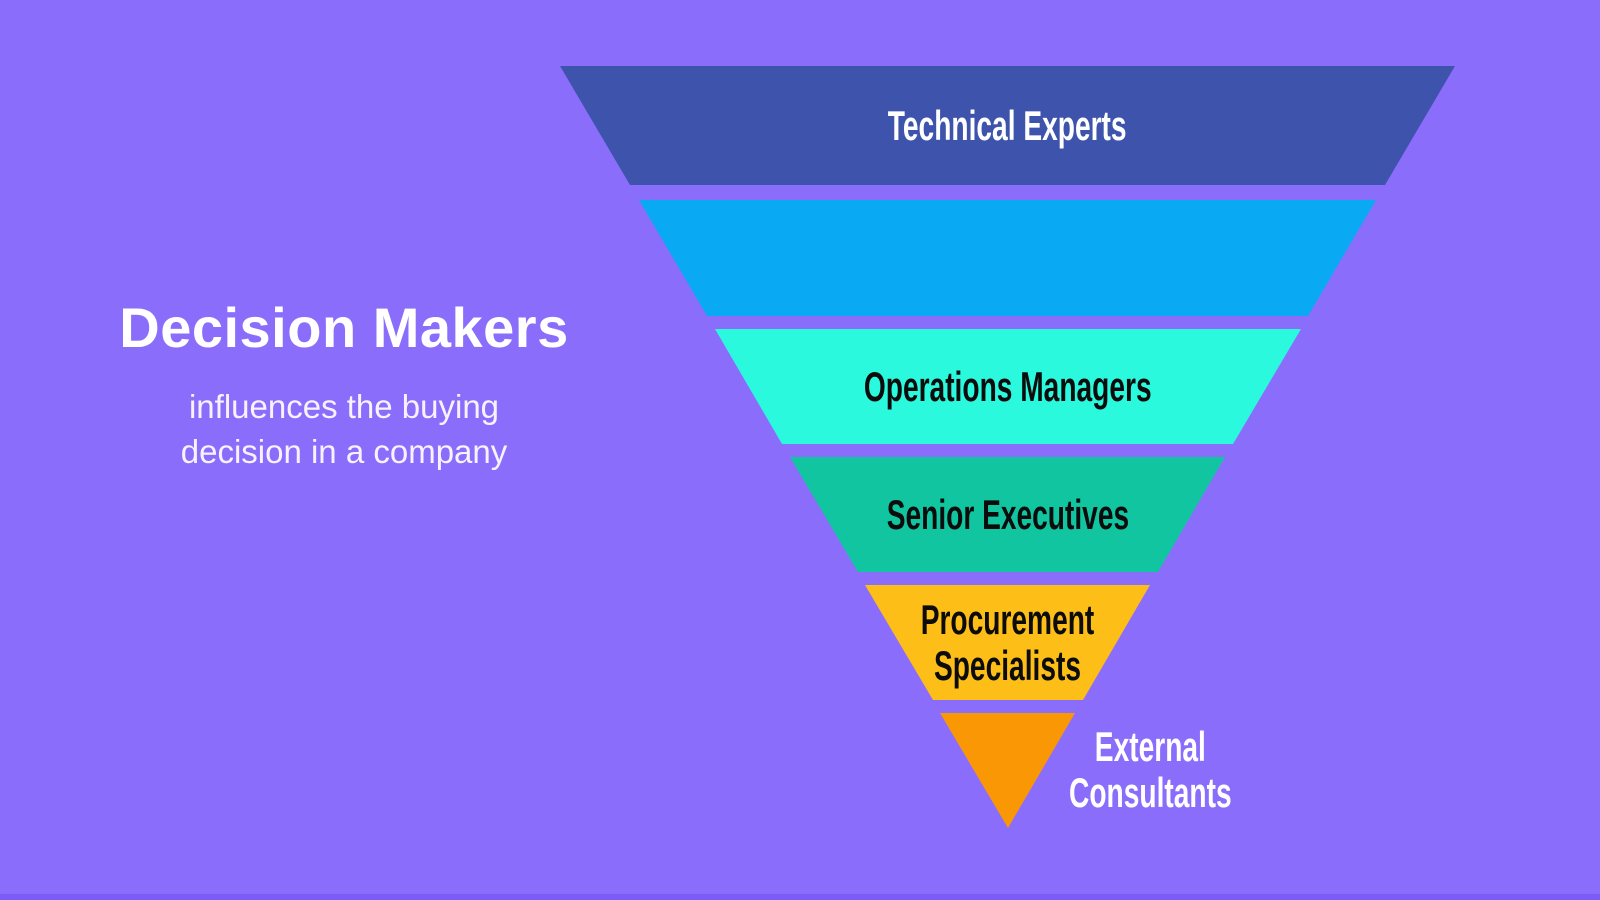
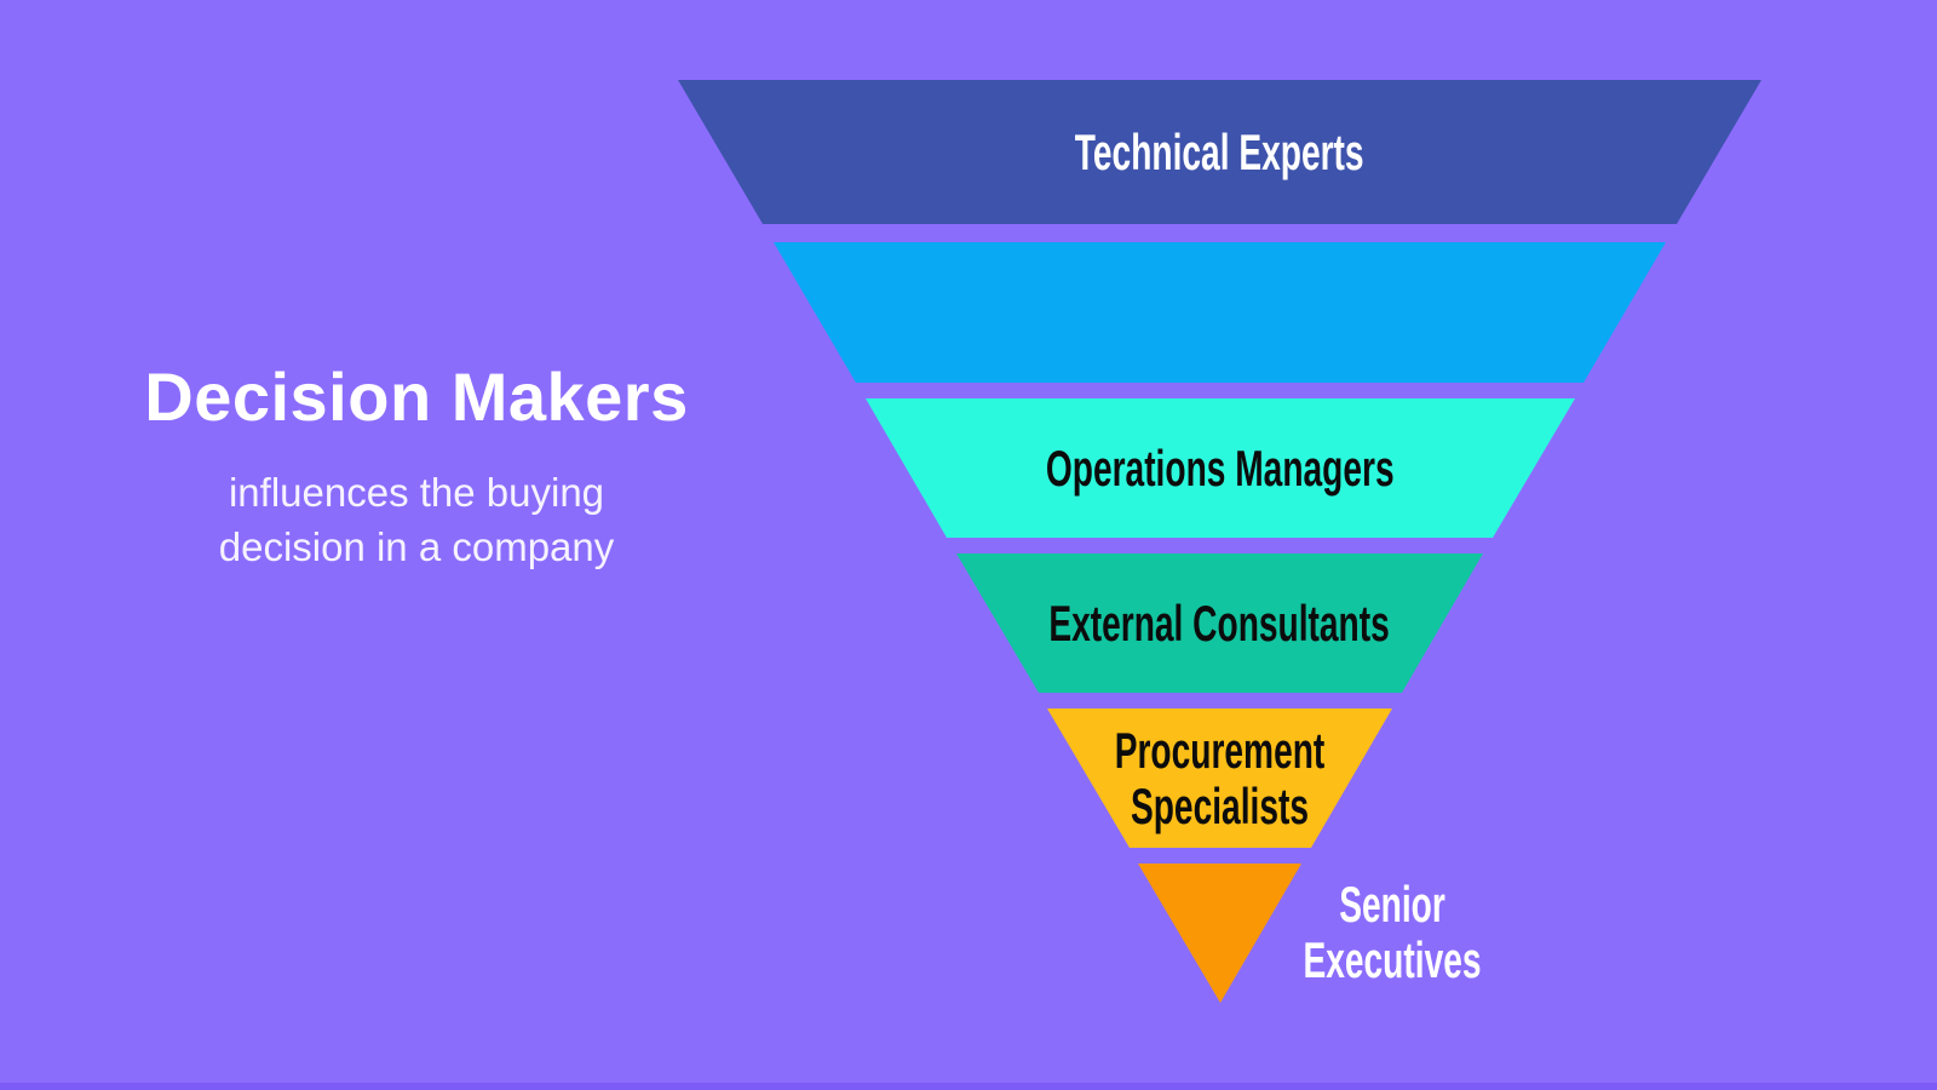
  Decision Makers
  influences the buying
  decision in a company
  Technical Experts
  Operations Managers
- Senior Executives
+ External Consultants
  Procurement Specialists
- External Consultants
+ Senior Executives
